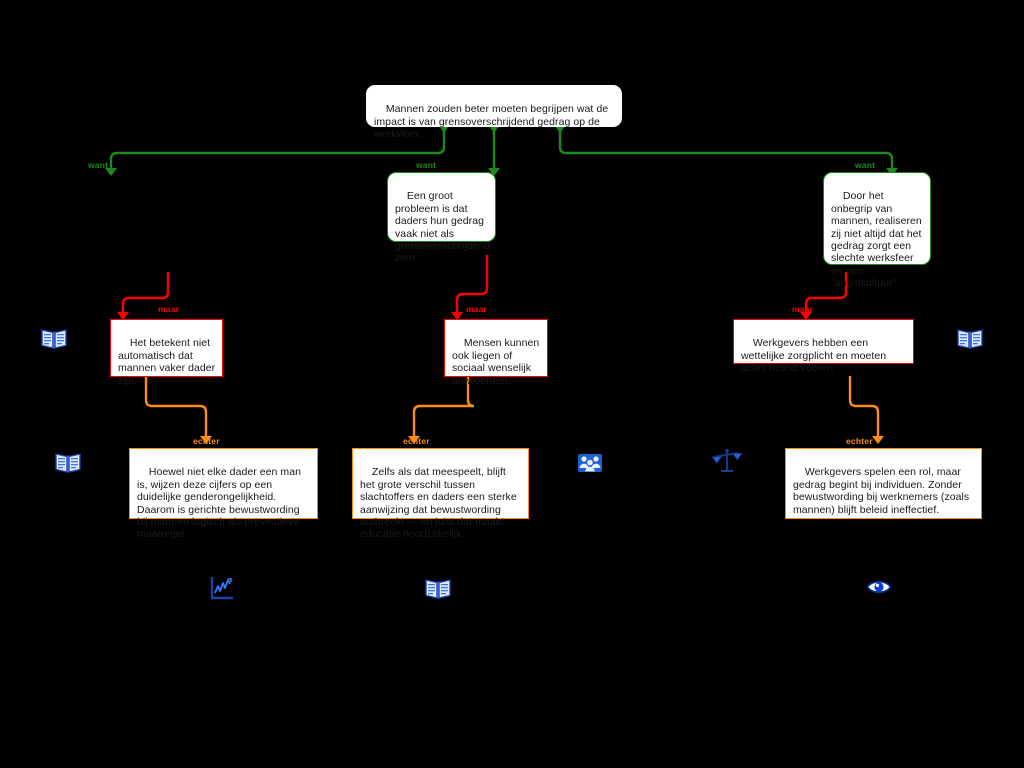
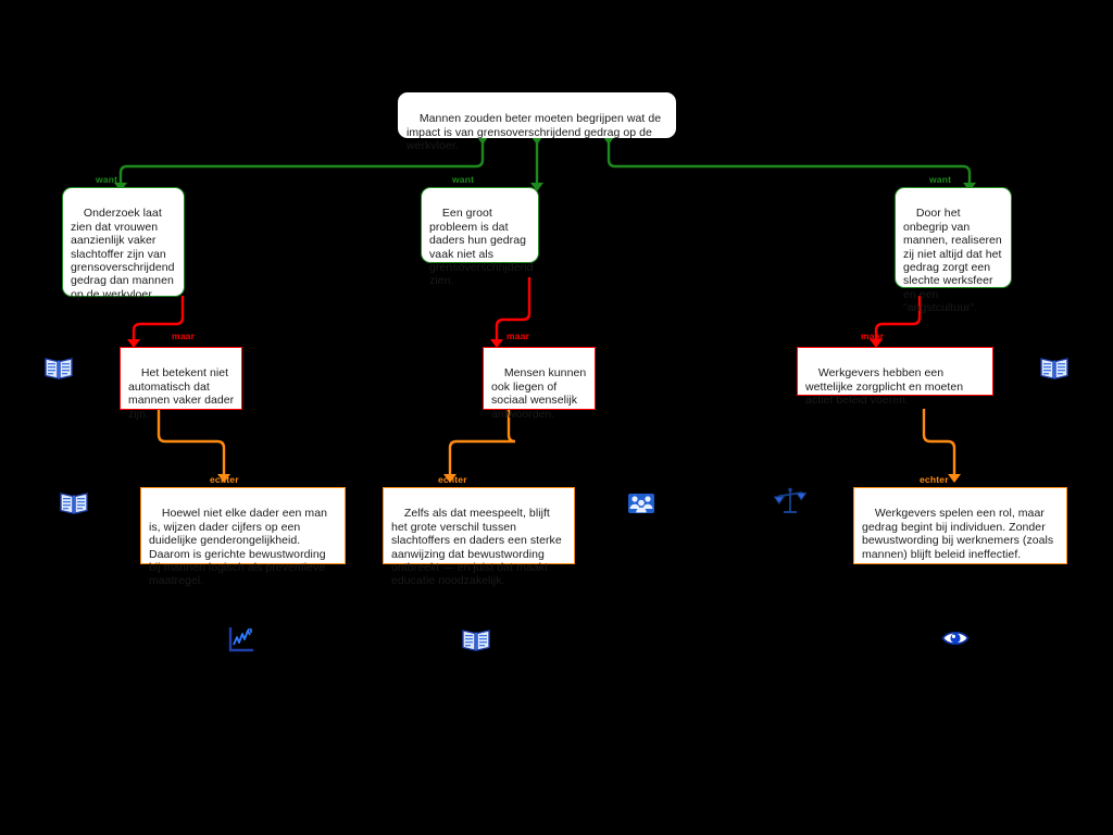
  Mannen zouden beter moeten begrijpen wat de impact is van grensoverschrijdend gedrag op de werkvloer.
  want
+ Onderzoek laat zien dat vrouwen aanzienlijk vaker slachtoffer zijn van grensoverschrijdend gedrag dan mannen op de werkvloer.
  want
  Een groot probleem is dat daders hun gedrag vaak niet als grensoverschrijdend
  want
  Door het onbegrip van mannen, realiseren zij niet altijd dat het gedrag zorgt een slechte werksfeer en een "angstcultuur".
  maar
  Het betekent niet automatisch dat mannen vaker dader zijn.
  maar
  Mensen kunnen ook liegen of sociaal wenselijk antwoorden.
  maar
  Werkgevers hebben een wettelijke zorgplicht en moeten actief beleid voeren.
  echter
- Hoewel niet elke dader een man is, wijzen deze cijfers op een duidelijke genderongelijkheid. Daarom is gerichte bewustwording bij mannen logisch als preventieve maatregel.
+ Hoewel niet elke dader een man is, wijzen dader cijfers op een duidelijke genderongelijkheid. Daarom is gerichte bewustwording bij mannen logisch als preventieve maatregel.
  echter
  Zelfs als dat meespeelt, blijft het grote verschil tussen slachtoffers en daders een sterke aanwijzing dat bewustwording ontbreekt — en juist dat maakt educatie noodzakelijk.
  echter
  Werkgevers spelen een rol, maar gedrag begint bij individuen. Zonder bewustwording bij werknemers (zoals mannen) blijft beleid ineffectief.
